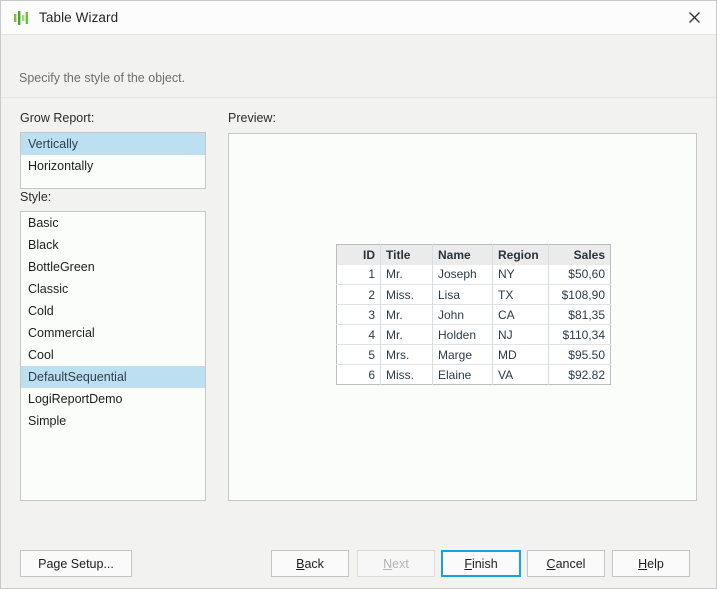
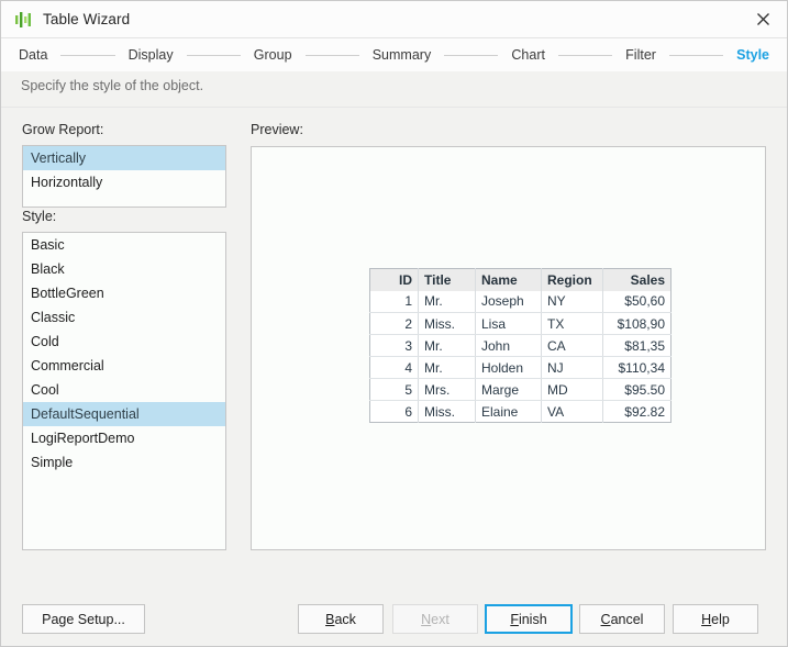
  Table Wizard
+ Data
+ Display
+ Group
+ Summary
+ Chart
+ Filter
+ Style
  Specify the style of the object.
  Grow Report:
  Vertically
  Horizontally
  Style:
  Basic
  Black
  BottleGreen
  Classic
  Cold
  Commercial
  Cool
  DefaultSequential
  LogiReportDemo
  Simple
  Preview:
  ID	Title	Name	Region	Sales
  1	Mr.	Joseph	NY	$50,60
  2	Miss.	Lisa	TX	$108,90
  3	Mr.	John	CA	$81,35
  4	Mr.	Holden	NJ	$110,34
  5	Mrs.	Marge	MD	$95.50
  6	Miss.	Elaine	VA	$92.82
  Page Setup...
  B
  ack
  N
  ext
  F
  inish
  C
  ancel
  H
  elp
